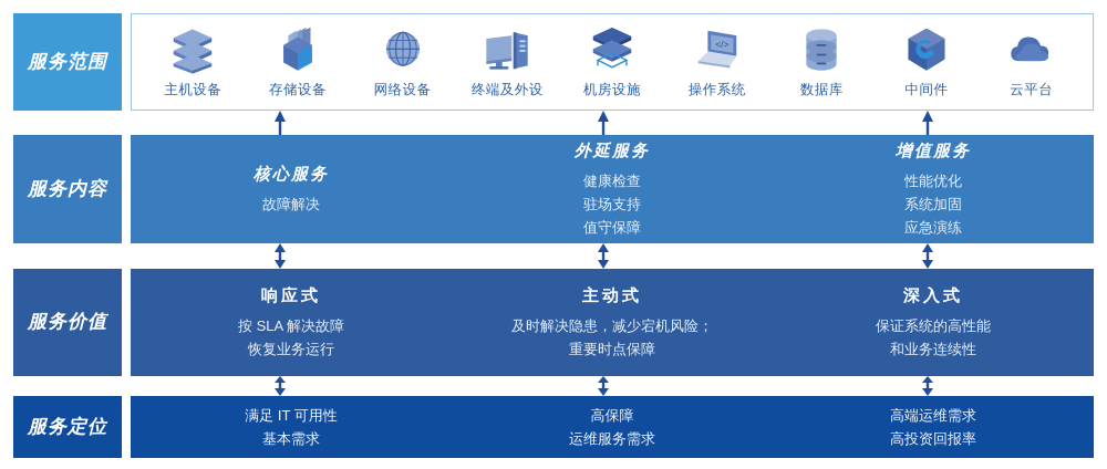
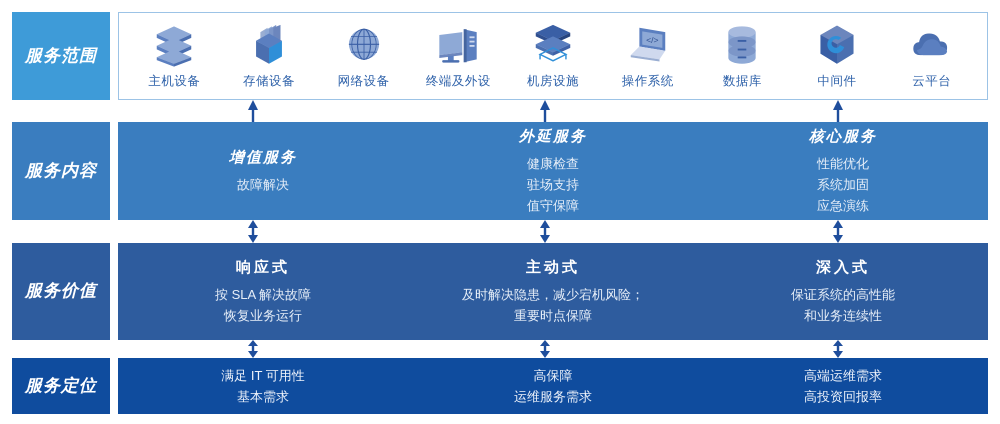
  服务范围
  主机设备
  存储设备
  网络设备
  终端及外设
  机房设施
  </>
  操作系统
  数据库
  中间件
  云平台
  服务内容
- 核心服务
+ 增值服务
  故障解决
  外延服务
  健康检查
  驻场支持
  值守保障
- 增值服务
+ 核心服务
  性能优化
  系统加固
  应急演练
  服务价值
  响应式
  按 SLA 解决故障
  恢复业务运行
  主动式
  及时解决隐患，减少宕机风险；
  重要时点保障
  深入式
  保证系统的高性能
  和业务连续性
  服务定位
  满足 IT 可用性
  基本需求
  高保障
  运维服务需求
  高端运维需求
  高投资回报率
